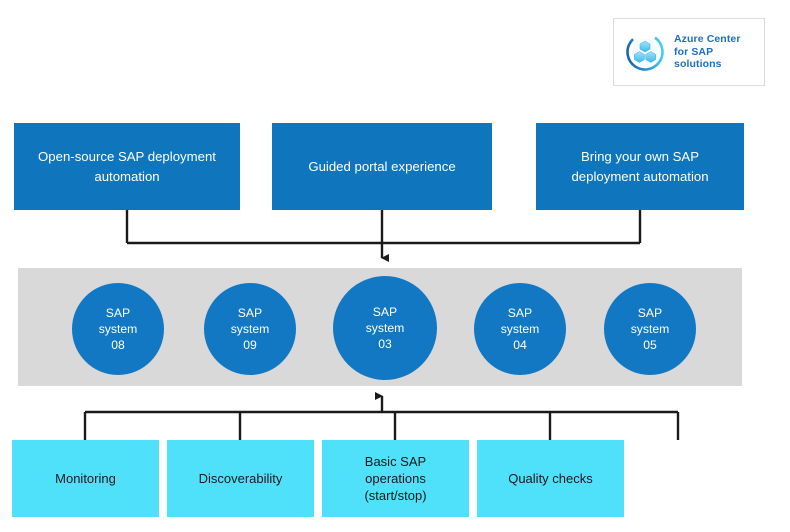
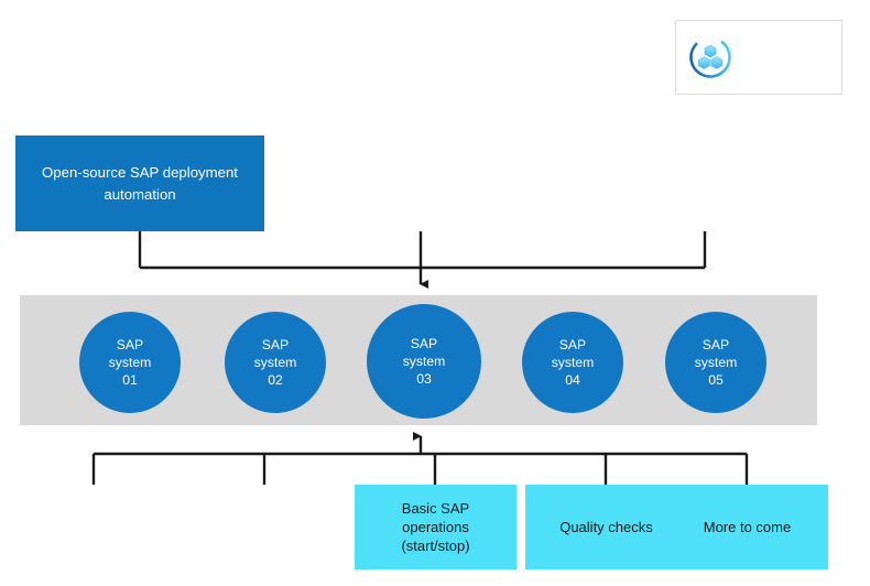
- Azure Center
- for SAP
- solutions
  Open-source SAP deployment automation
- Guided portal experience
- Bring your own SAP deployment automation
  SAP
  system
- 08
+ 01
  SAP
  system
- 09
+ 02
  SAP
  system
  03
  SAP
  system
  04
  SAP
  system
  05
- Monitoring
- Discoverability
  Basic SAP
  operations
  (start/stop)
  Quality checks
+ More to come
